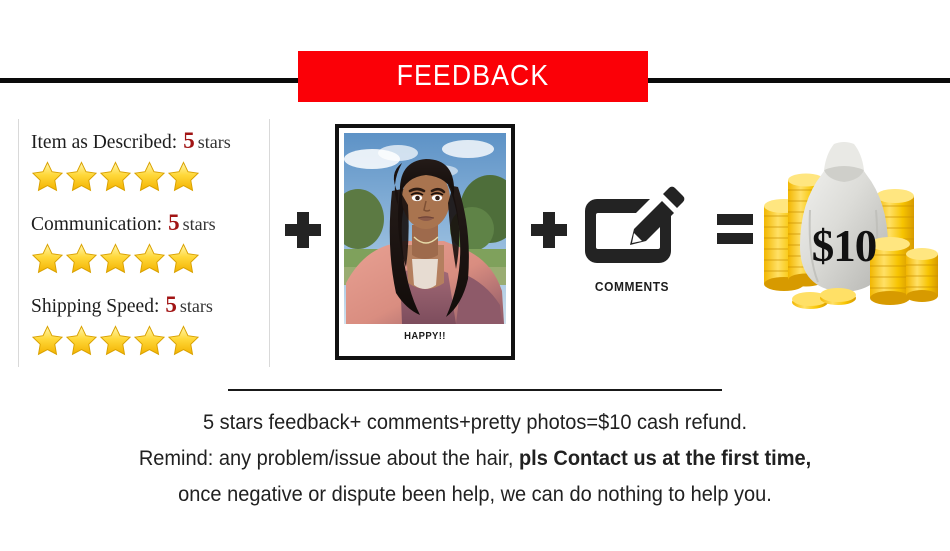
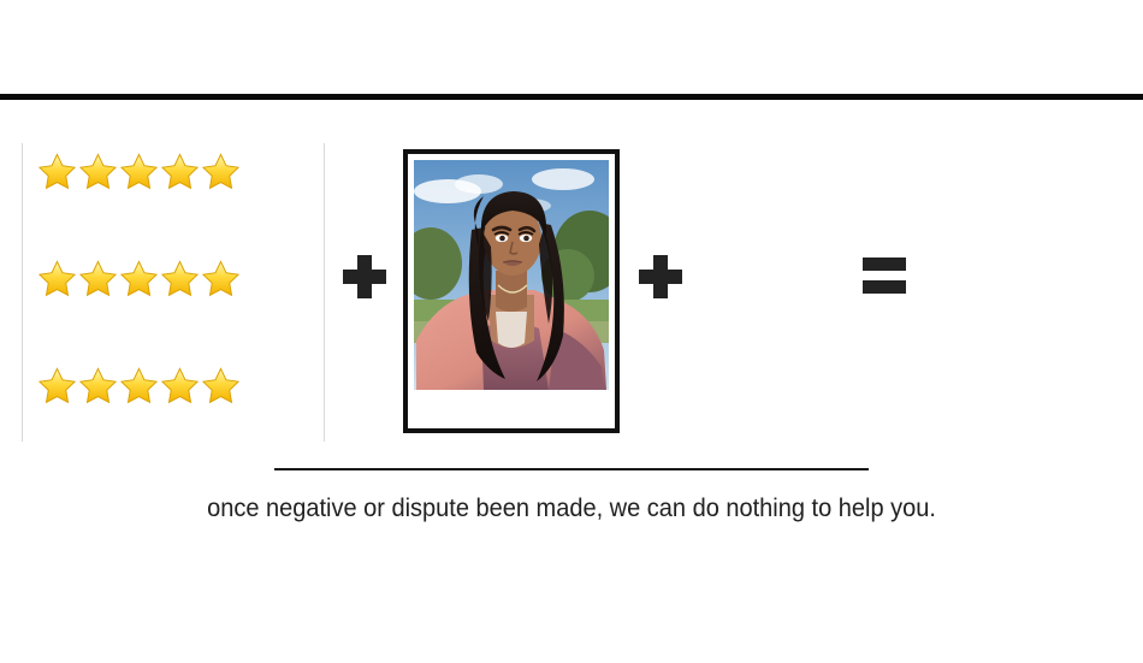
- FEEDBACK
- Item as Described: 5 stars
- Communication: 5 stars
- Shipping Speed: 5 stars
- HAPPY!!
- COMMENTS
- $10
- 5 stars feedback+ comments+pretty photos=$10 cash refund.
- Remind: any problem/issue about the hair, pls Contact us at the first time,
- once negative or dispute been help, we can do nothing to help you.
+ once negative or dispute been made, we can do nothing to help you.
